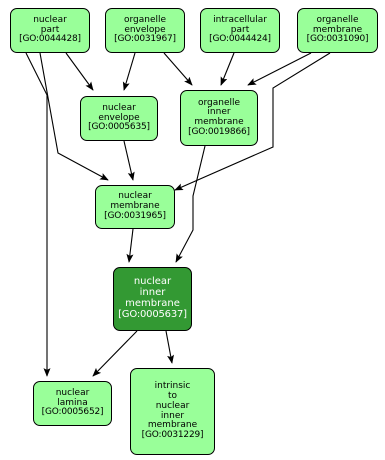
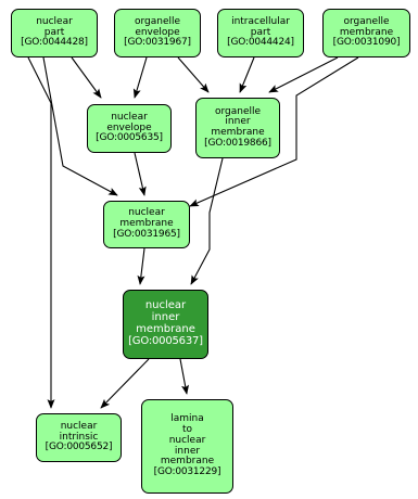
  nuclear
  part
  [GO:0044428]
  organelle
  envelope
  [GO:0031967]
  intracellular
  part
  [GO:0044424]
  organelle
  membrane
  [GO:0031090]
  nuclear
  envelope
  [GO:0005635]
  organelle
  inner
  membrane
  [GO:0019866]
  nuclear
  membrane
  [GO:0031965]
  nuclear
  inner
  membrane
  [GO:0005637]
  nuclear
- lamina
+ intrinsic
  [GO:0005652]
- intrinsic
+ lamina
  to
  nuclear
  inner
  membrane
  [GO:0031229]
